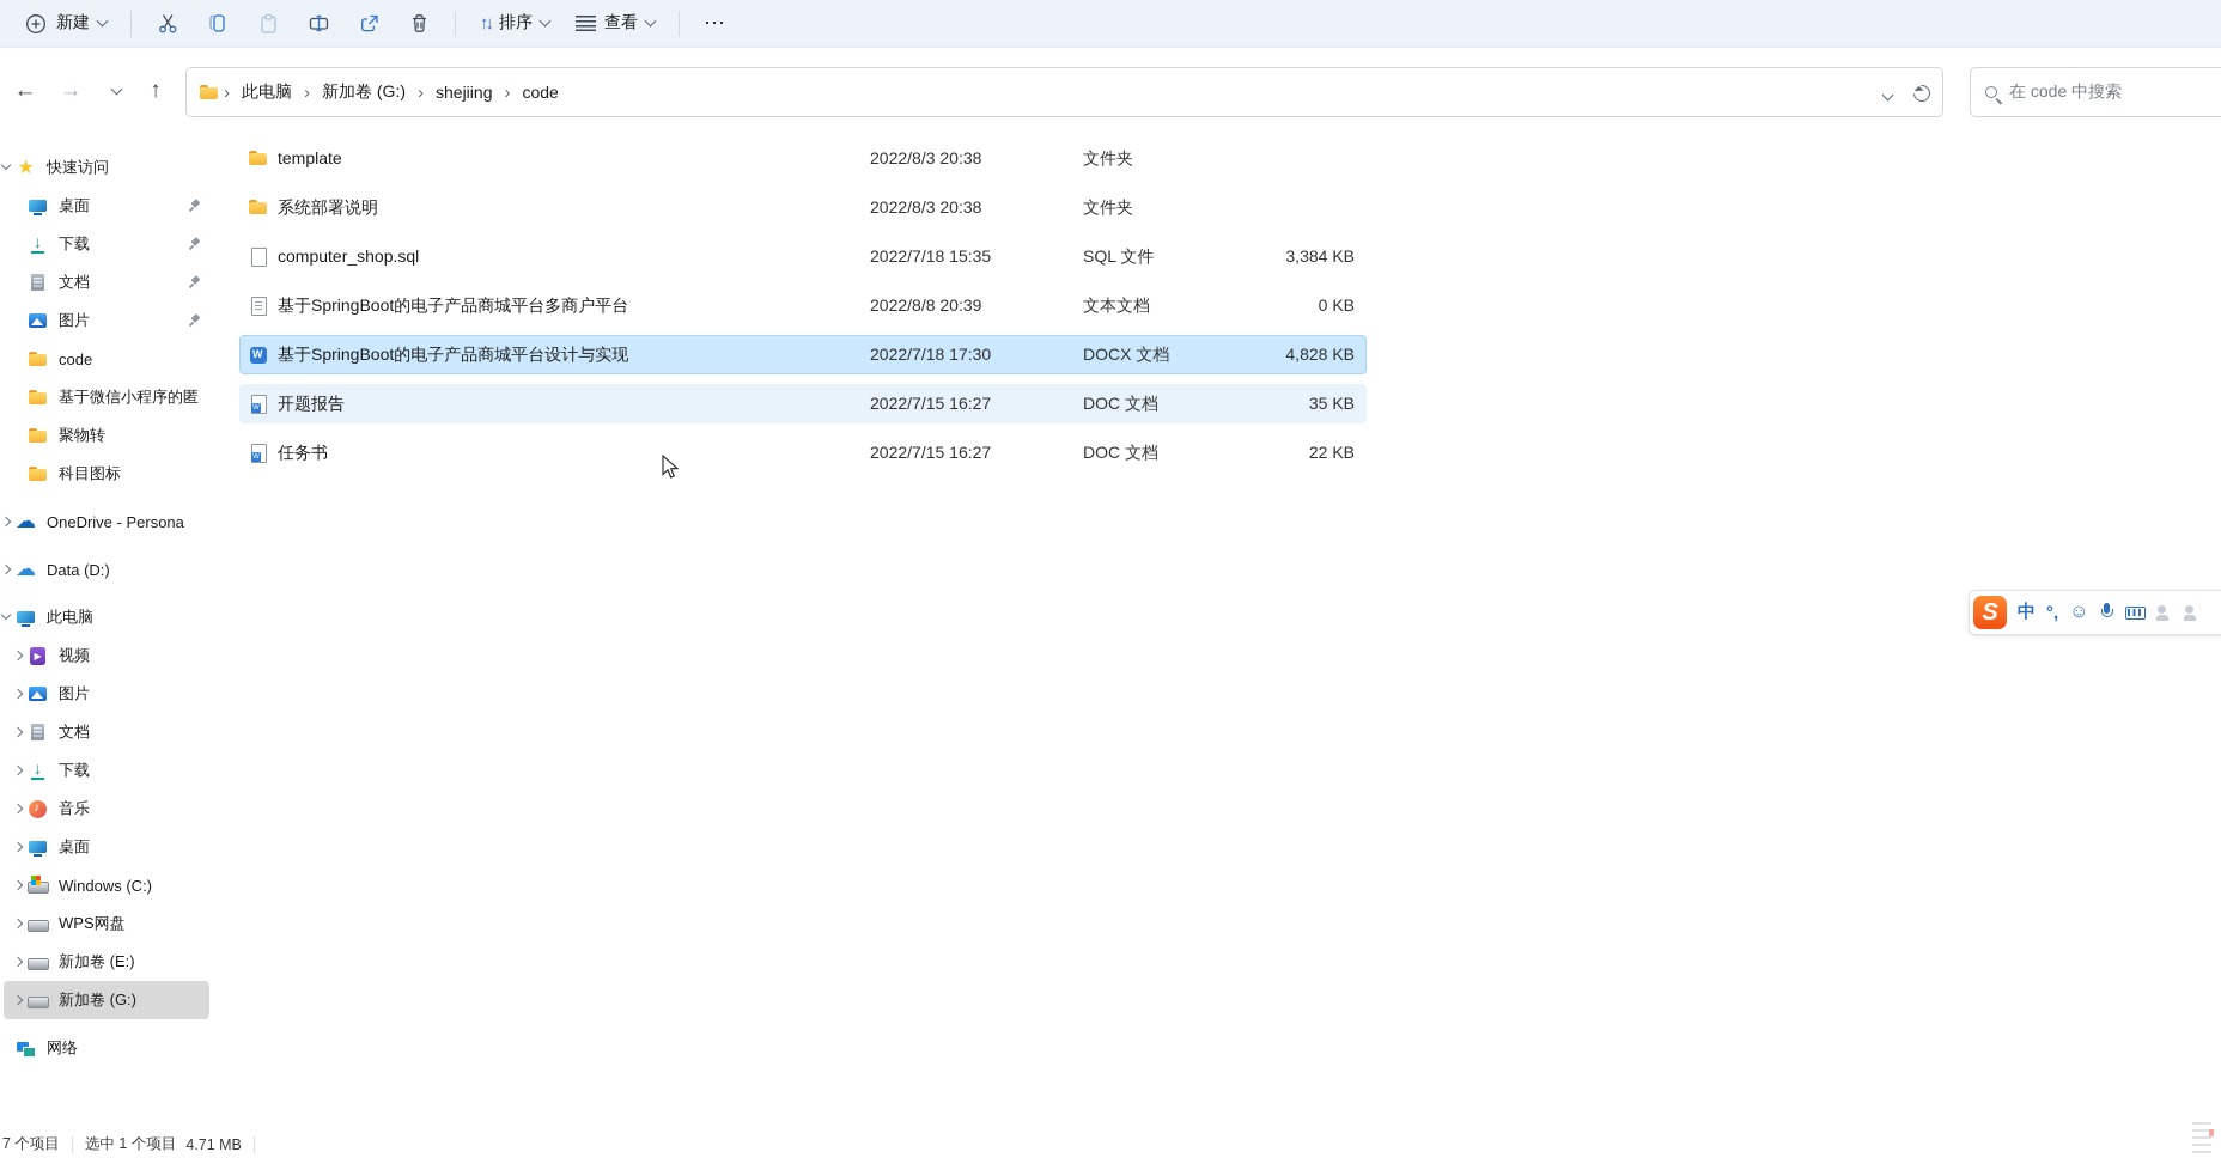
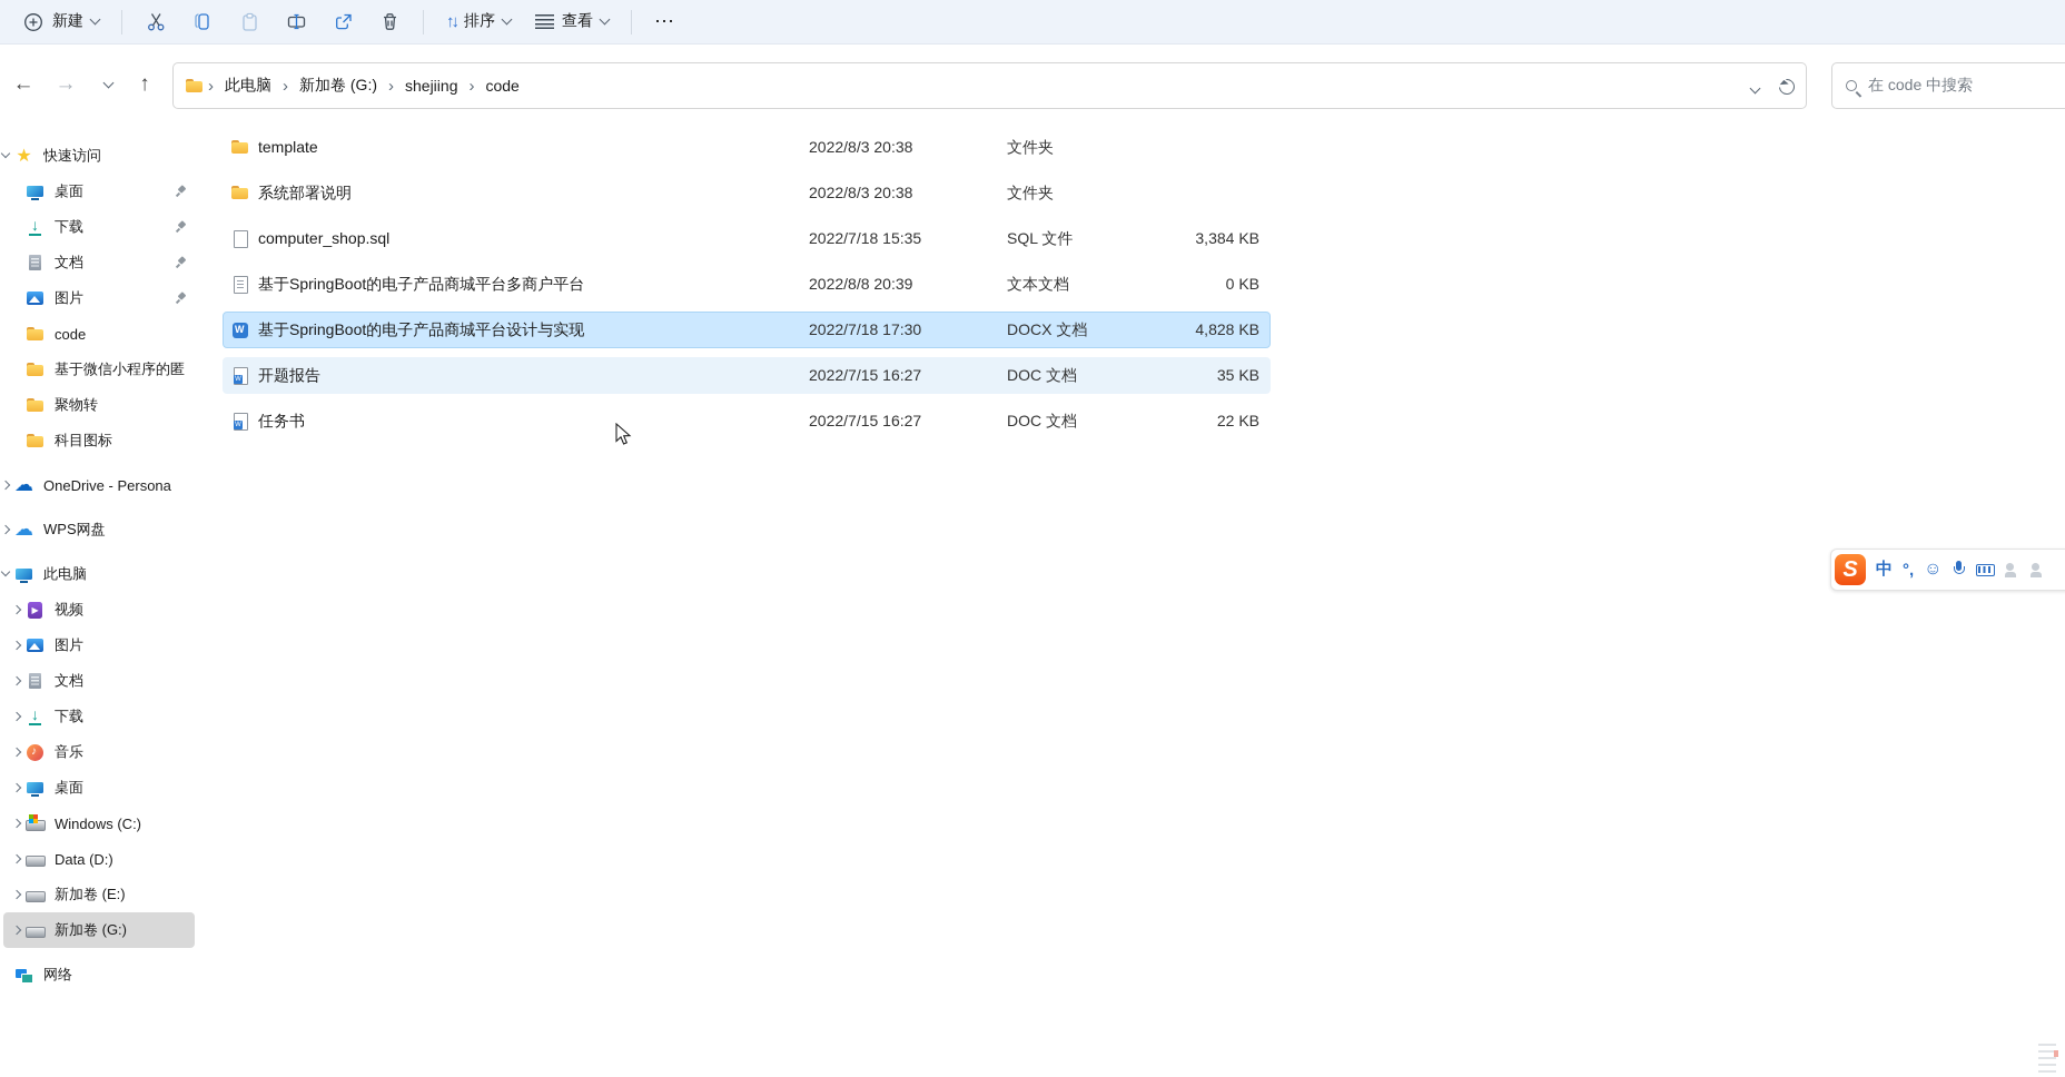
  新建
  ↑↓
  排序
  查看
  ⋯
  ←
  →
  ↑
  ›
  此电脑
  ›
  新加卷 (G:)
  ›
  shejiing
  ›
  code
  在 code 中搜索
  快速访问
  桌面
  下载
  文档
  图片
  code
  基于微信小程序的匿
  聚物转
  科目图标
  OneDrive - Persona
- Data (D:)
+ WPS网盘
  此电脑
  视频
  图片
  文档
  下载
  音乐
  桌面
  Windows (C:)
- WPS网盘
+ Data (D:)
  新加卷 (E:)
  新加卷 (G:)
  网络
  template
  2022/8/3 20:38
  文件夹
  系统部署说明
  2022/8/3 20:38
  文件夹
  computer_shop.sql
  2022/7/18 15:35
  SQL 文件
  3,384 KB
  基于SpringBoot的电子产品商城平台多商户平台
  2022/8/8 20:39
  文本文档
  0 KB
  基于SpringBoot的电子产品商城平台设计与实现
  2022/7/18 17:30
  DOCX 文档
  4,828 KB
  开题报告
  2022/7/15 16:27
  DOC 文档
  35 KB
  任务书
  2022/7/15 16:27
  DOC 文档
  22 KB
- 7 个项目
- 选中 1 个项目
- 4.71 MB
  S
  中
  °,
  ☺
